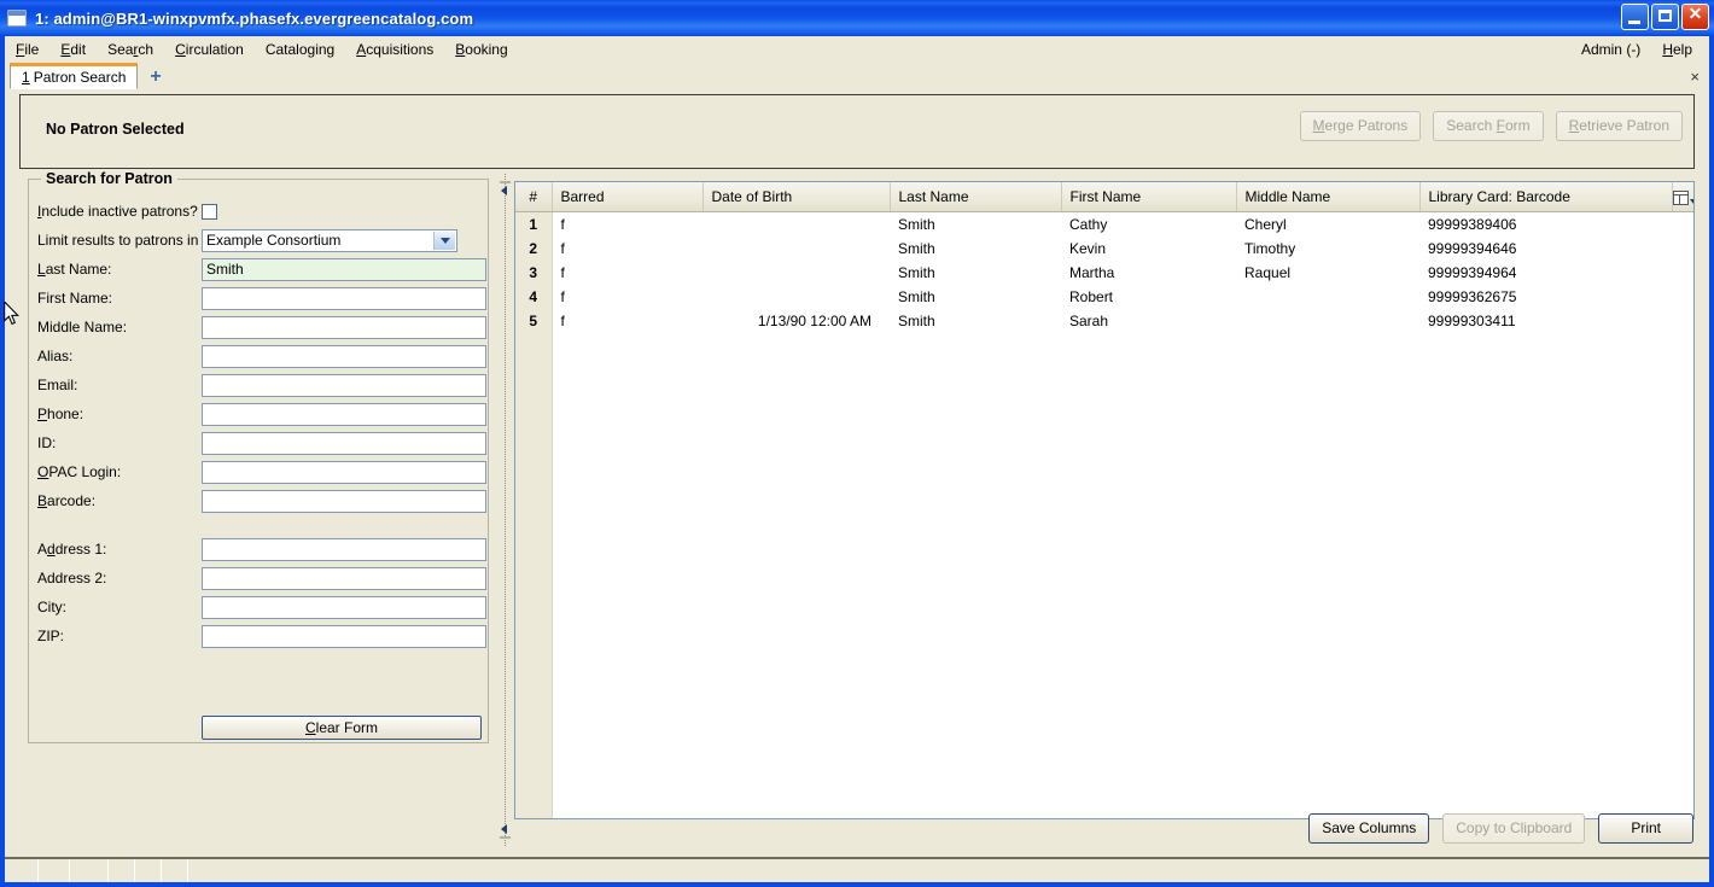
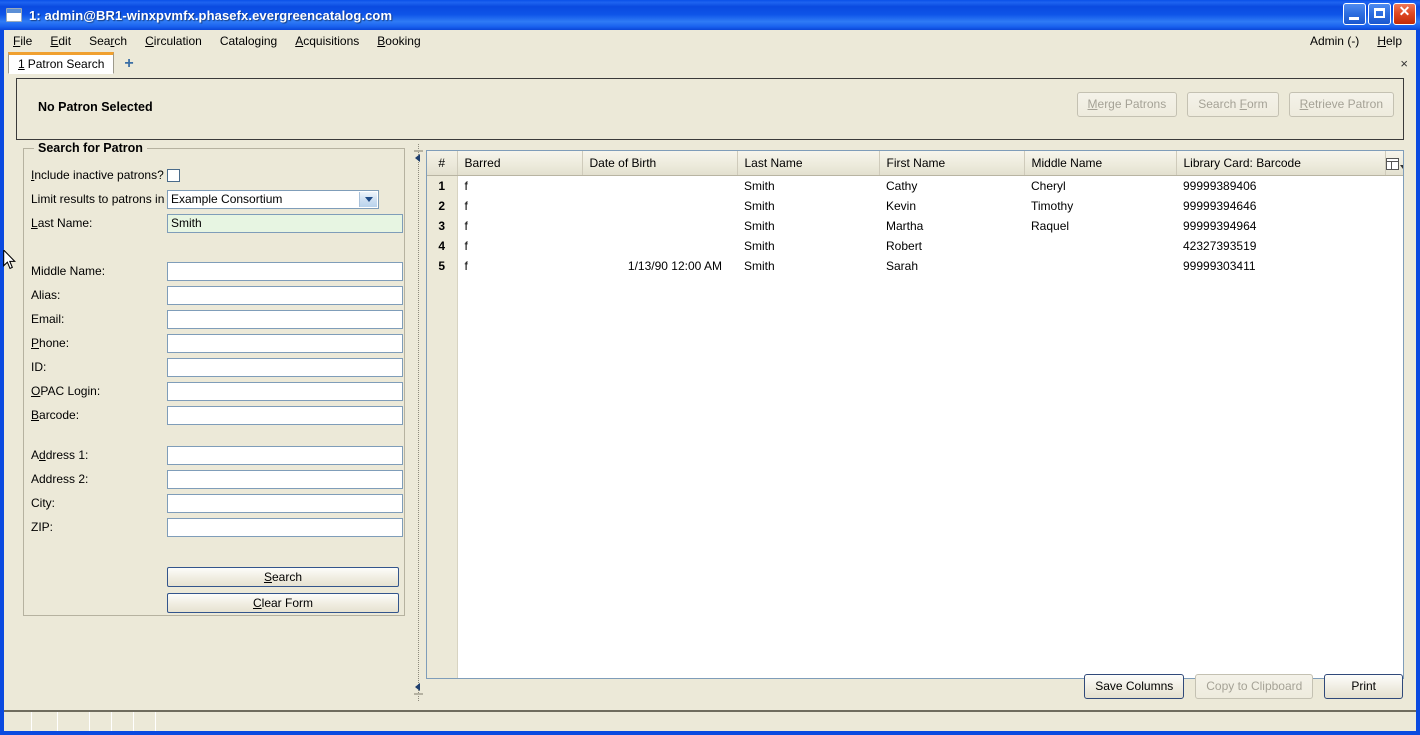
  1: admin@BR1-winxpvmfx.phasefx.evergreencatalog.com
  File
  Edit
  Search
  Circulation
  Cataloging
  Acquisitions
  Booking
  Admin (-)
  Help
  1
  Patron Search
  +
  ×
  No Patron Selected
  Merge Patrons
  Search Form
  Retrieve Patron
  Search for Patron
  Include inactive patrons?
  Limit results to patrons in
  Example Consortium
  Last Name:
  Smith
- First Name:
  Middle Name:
  Alias:
  Email:
  Phone:
  ID:
  OPAC Login:
  Barcode:
  Address 1:
  Address 2:
  City:
  ZIP:
+ S
+ earch
  C
  lear Form
  #	Barred	Date of Birth	Last Name	First Name	Middle Name	Library Card: Barcode
  1	f		Smith	Cathy	Cheryl	99999389406
  2	f		Smith	Kevin	Timothy	99999394646
  3	f		Smith	Martha	Raquel	99999394964
- 4	f		Smith	Robert		99999362675
+ 4	f		Smith	Robert		42327393519
  5	f	1/13/90 12:00 AM	Smith	Sarah		99999303411
  Save Columns
  Copy to Clipboard
  Print
